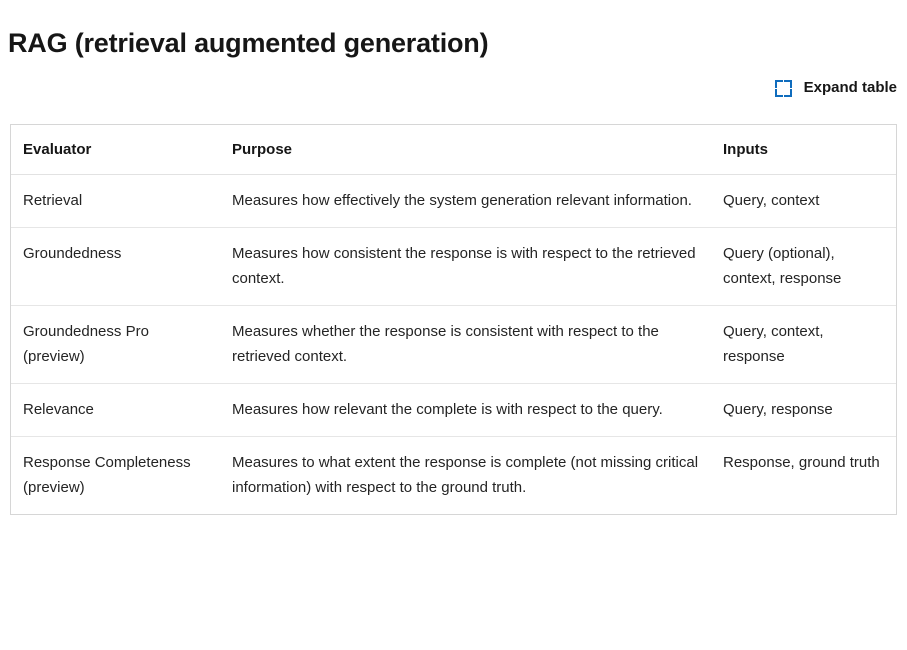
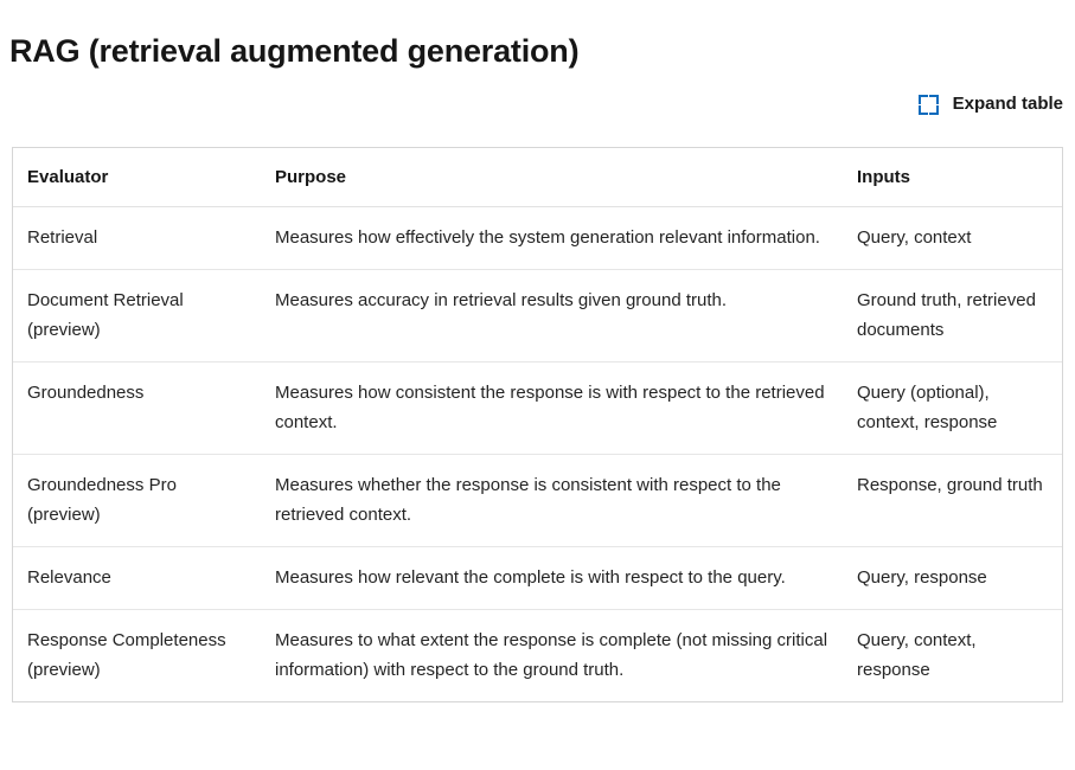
  RAG (retrieval augmented generation)
  Expand table
  Evaluator	Purpose	Inputs
  Retrieval	Measures how effectively the system generation relevant information.	Query, context
+ Document Retrieval (preview)	Measures accuracy in retrieval results given ground truth.	Ground truth, retrieved documents
  Groundedness	Measures how consistent the response is with respect to the retrieved context.	Query (optional), context, response
- Groundedness Pro (preview)	Measures whether the response is consistent with respect to the retrieved context.	Query, context, response
+ Groundedness Pro (preview)	Measures whether the response is consistent with respect to the retrieved context.	Response, ground truth
  Relevance	Measures how relevant the complete is with respect to the query.	Query, response
- Response Completeness (preview)	Measures to what extent the response is complete (not missing critical information) with respect to the ground truth.	Response, ground truth
+ Response Completeness (preview)	Measures to what extent the response is complete (not missing critical information) with respect to the ground truth.	Query, context, response
